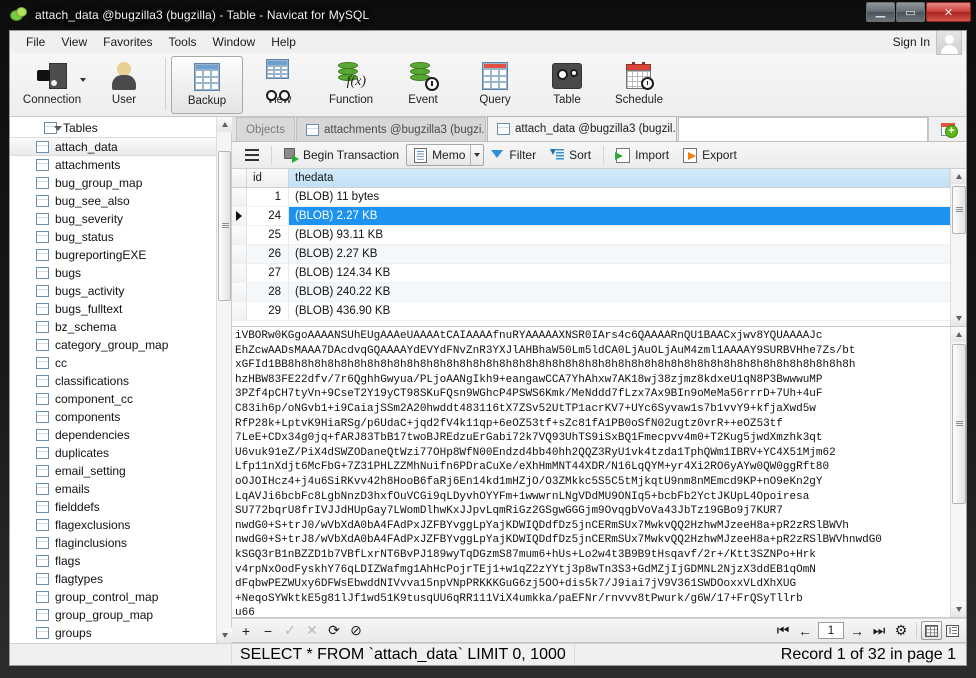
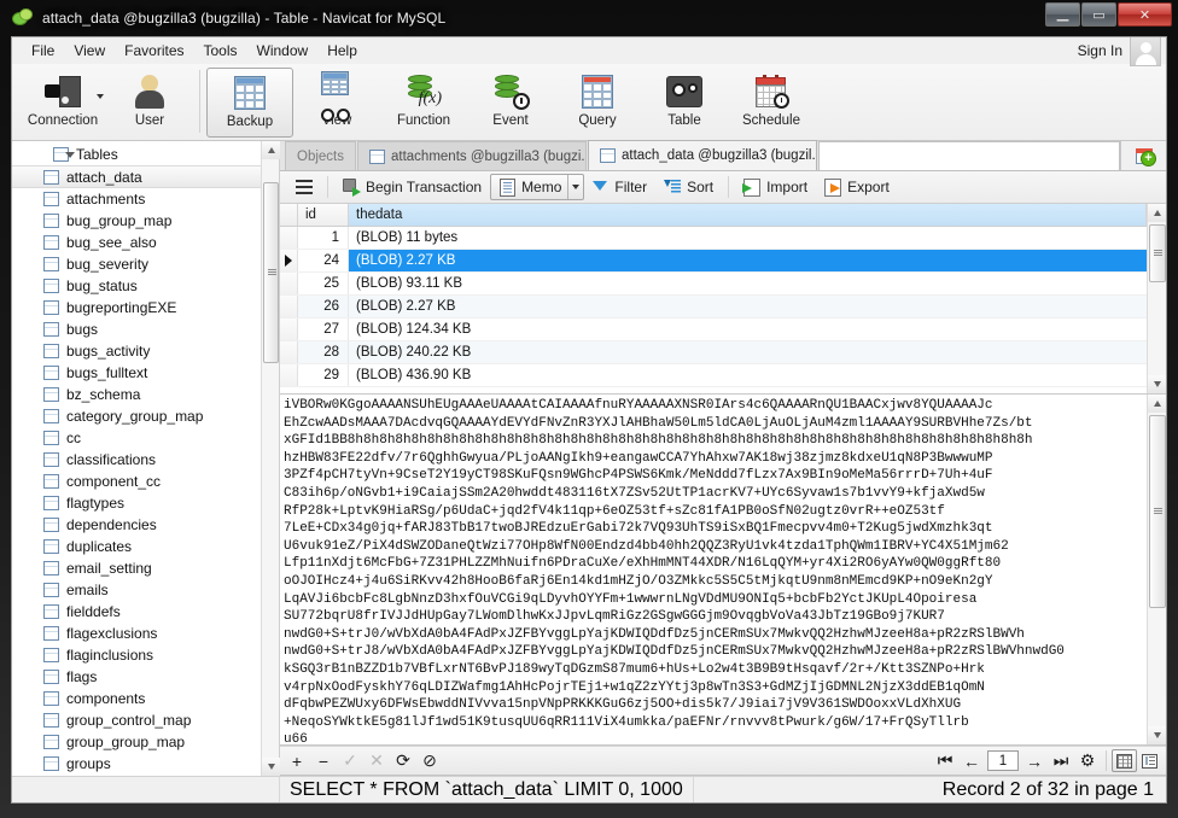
  attach_data @bugzilla3 (bugzilla) - Table - Navicat for MySQL
  —
  ▭
  ✕
  File
  View
  Favorites
  Tools
  Window
  Help
  Sign In
  Connection
  User
  Backup
  f(x)
  Function
  Event
  Query
  Table
  Schedule
  Tables
  attach_data
  attachments
  bug_group_map
  bug_see_also
  bug_severity
  bug_status
  bugreportingEXE
  bugs
  bugs_activity
  bugs_fulltext
  bz_schema
  category_group_map
  cc
  classifications
  component_cc
- components
+ flagtypes
  dependencies
  duplicates
  email_setting
  emails
  fielddefs
  flagexclusions
  flaginclusions
  flags
- flagtypes
+ components
  group_control_map
  group_group_map
  groups
  Objects
  attachments @bugzilla3 (bugzi.
  attach_data @bugzilla3 (bugzil.
  +
  Begin Transaction
  Memo
  Filter
  Sort
  Import
  Export
  id
  thedata
  1
  (BLOB) 11 bytes
  24
  (BLOB) 2.27 KB
  25
  (BLOB) 93.11 KB
  26
  (BLOB) 2.27 KB
  27
  (BLOB) 124.34 KB
  28
  (BLOB) 240.22 KB
  29
  (BLOB) 436.90 KB
  iVBORw0KGgoAAAANSUhEUgAAAeUAAAAtCAIAAAAfnuRYAAAAAXNSR0IArs4c6QAAAARnQU1BAACxjwv8YQUAAAAJc
  EhZcwAADsMAAA7DAcdvqGQAAAAYdEVYdFNvZnR3YXJlAHBhaW50Lm5ldCA0LjAuOLjAuM4zml1AAAAY9SURBVHhe7Zs/bt
  xGFId1BB8h8h8h8h8h8h8h8h8h8h8h8h8h8h8h8h8h8h8h8h8h8h8h8h8h8h8h8h8h8h8h8h8h8h8h8h8h8h8h8h8h8h8h
  hzHBW83FE22dfv/7r6QghhGwyua/PLjoAANgIkh9+eangawCCA7YhAhxw7AK18wj38zjmz8kdxeU1qN8P3BwwwuMP
  3PZf4pCH7tyVn+9CseT2Y19yCT98SKuFQsn9WGhcP4PSWS6Kmk/MeNddd7fLzx7Ax9BIn9oMeMa56rrrD+7Uh+4uF
  C83ih6p/oNGvb1+i9CaiajSSm2A20hwddt483116tX7ZSv52UtTP1acrKV7+UYc6Syvaw1s7b1vvY9+kfjaXwd5w
  RfP28k+LptvK9HiaRSg/p6UdaC+jqd2fV4k11qp+6eOZ53tf+sZc81fA1PB0oSfN02ugtz0vrR++eOZ53tf
  7LeE+CDx34g0jq+fARJ83TbB17twoBJREdzuErGabi72k7VQ93UhTS9iSxBQ1Fmecpvv4m0+T2Kug5jwdXmzhk3qt
  U6vuk91eZ/PiX4dSWZODaneQtWzi77OHp8WfN00Endzd4bb40hh2QQZ3RyU1vk4tzda1TphQWm1IBRV+YC4X51Mjm62
  Lfp11nXdjt6McFbG+7Z31PHLZZMhNuifn6PDraCuXe/eXhHmMNT44XDR/N16LqQYM+yr4Xi2RO6yAYw0QW0ggRft80
  oOJOIHcz4+j4u6SiRKvv42h8HooB6faRj6En14kd1mHZjO/O3ZMkkc5S5C5tMjkqtU9nm8nMEmcd9KP+nO9eKn2gY
  LqAVJi6bcbFc8LgbNnzD3hxfOuVCGi9qLDyvhOYYFm+1wwwrnLNgVDdMU9ONIq5+bcbFb2YctJKUpL4Opoiresa
  SU772bqrU8frIVJJdHUpGay7LWomDlhwKxJJpvLqmRiGz2GSgwGGGjm9OvqgbVoVa43JbTz19GBo9j7KUR7
  nwdG0+S+trJ0/wVbXdA0bA4FAdPxJZFBYvggLpYajKDWIQDdfDz5jnCERmSUx7MwkvQQ2HzhwMJzeeH8a+pR2zRSlBWVh
  nwdG0+S+trJ8/wVbXdA0bA4FAdPxJZFBYvggLpYajKDWIQDdfDz5jnCERmSUx7MwkvQQ2HzhwMJzeeH8a+pR2zRSlBWVhnwdG0
  kSGQ3rB1nBZZD1b7VBfLxrNT6BvPJ189wyTqDGzmS87mum6+hUs+Lo2w4t3B9B9tHsqavf/2r+/Ktt3SZNPo+Hrk
  v4rpNxOodFyskhY76qLDIZWafmg1AhHcPojrTEj1+w1qZ2zYYtj3p8wTn3S3+GdMZjIjGDMNL2NjzX3ddEB1qOmN
  dFqbwPEZWUxy6DFWsEbwddNIVvva15npVNpPRKKKGuG6zj5OO+dis5k7/J9iai7jV9V361SWDOoxxVLdXhXUG
  +NeqoSYWktkE5g81lJf1wd51K9tusqUU6qRR111ViX4umkka/paEFNr/rnvvv8tPwurk/g6W/17+FrQSyTllrb
  u66
  +
  −
  ✓
  ✕
  ⟳
  ⊘
  ⏮
  ←
  1
  →
  ⏭
  ⚙
  SELECT * FROM `attach_data` LIMIT 0, 1000
- Record 1 of 32 in page 1
+ Record 2 of 32 in page 1
